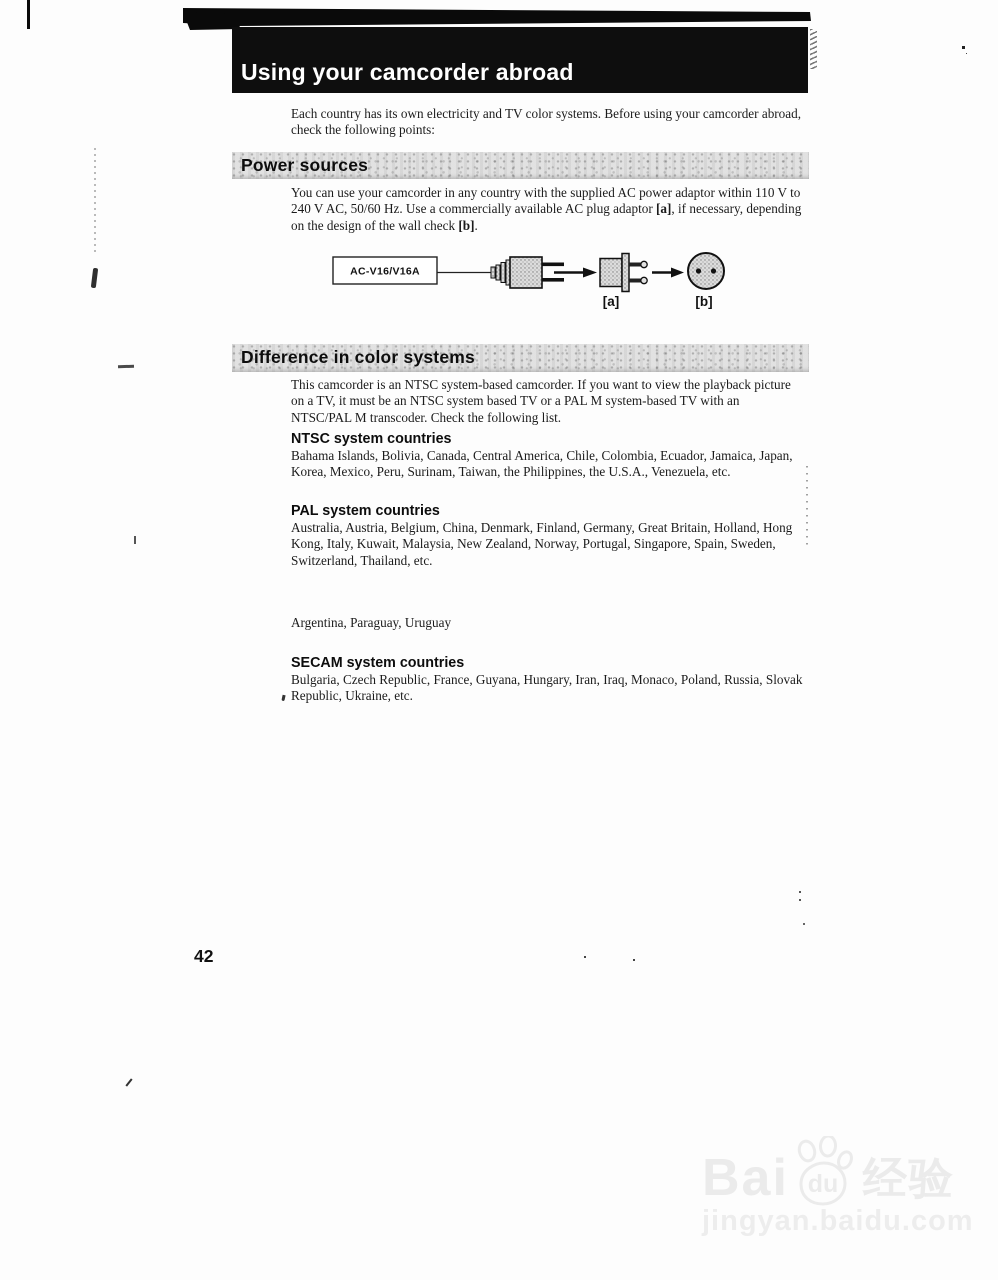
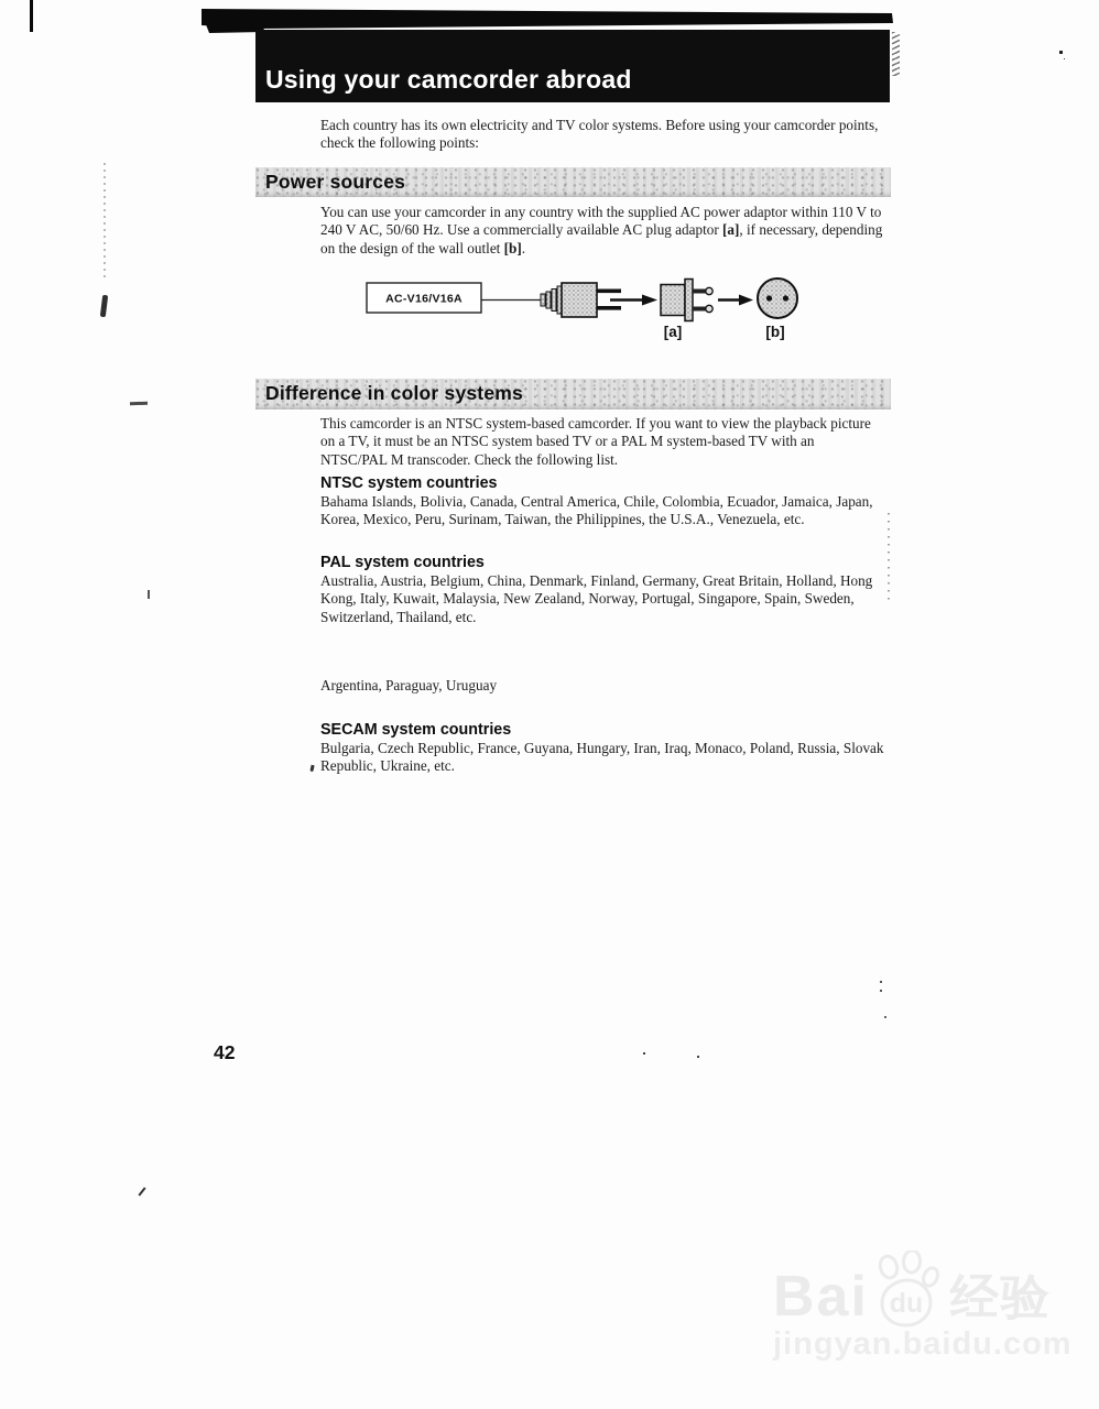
  Using your camcorder abroad
- Each country has its own electricity and TV color systems. Before using your camcorder abroad, check the following points:
+ Each country has its own electricity and TV color systems. Before using your camcorder points, check the following points:
  Power sources
- You can use your camcorder in any country with the supplied AC power adaptor within 110 V to 240 V AC, 50/60 Hz. Use a commercially available AC plug adaptor [a], if necessary, depending on the design of the wall check [b].
+ You can use your camcorder in any country with the supplied AC power adaptor within 110 V to 240 V AC, 50/60 Hz. Use a commercially available AC plug adaptor [a], if necessary, depending on the design of the wall outlet [b].
  AC-V16/V16A
  [a]
  [b]
  Difference in color systems
  This camcorder is an NTSC system-based camcorder. If you want to view the playback picture on a TV, it must be an NTSC system based TV or a PAL M system-based TV with an NTSC/PAL M transcoder. Check the following list.
  NTSC system countries
  Bahama Islands, Bolivia, Canada, Central America, Chile, Colombia, Ecuador, Jamaica, Japan, Korea, Mexico, Peru, Surinam, Taiwan, the Philippines, the U.S.A., Venezuela, etc.
  PAL system countries
  Australia, Austria, Belgium, China, Denmark, Finland, Germany, Great Britain, Holland, Hong Kong, Italy, Kuwait, Malaysia, New Zealand, Norway, Portugal, Singapore, Spain, Sweden, Switzerland, Thailand, etc.
  Argentina, Paraguay, Uruguay
  SECAM system countries
  Bulgaria, Czech Republic, France, Guyana, Hungary, Iran, Iraq, Monaco, Poland, Russia, Slovak Republic, Ukraine, etc.
  42
